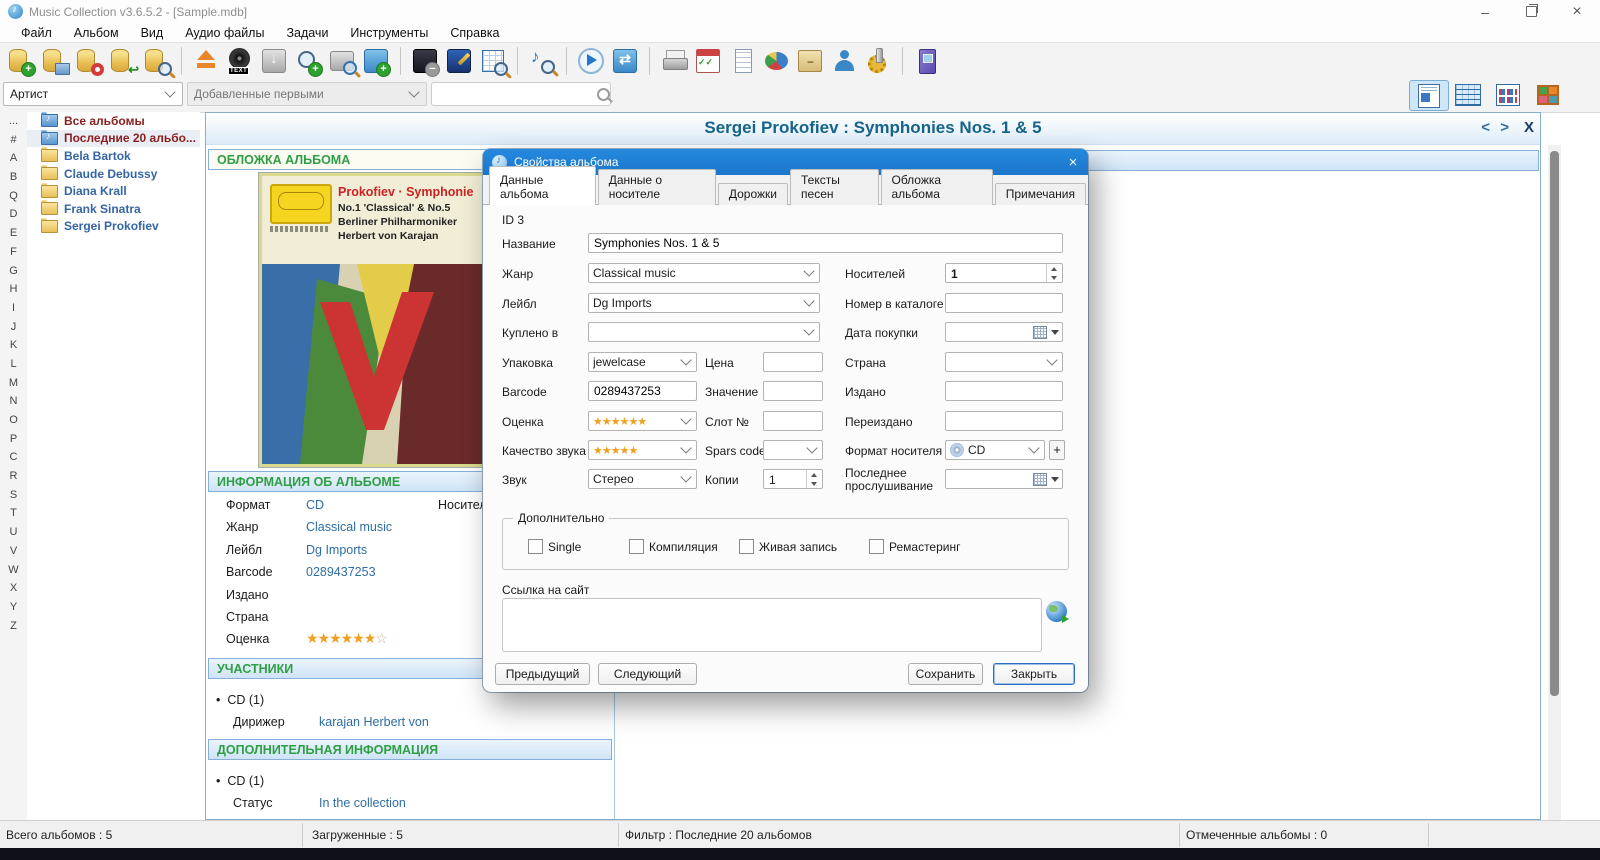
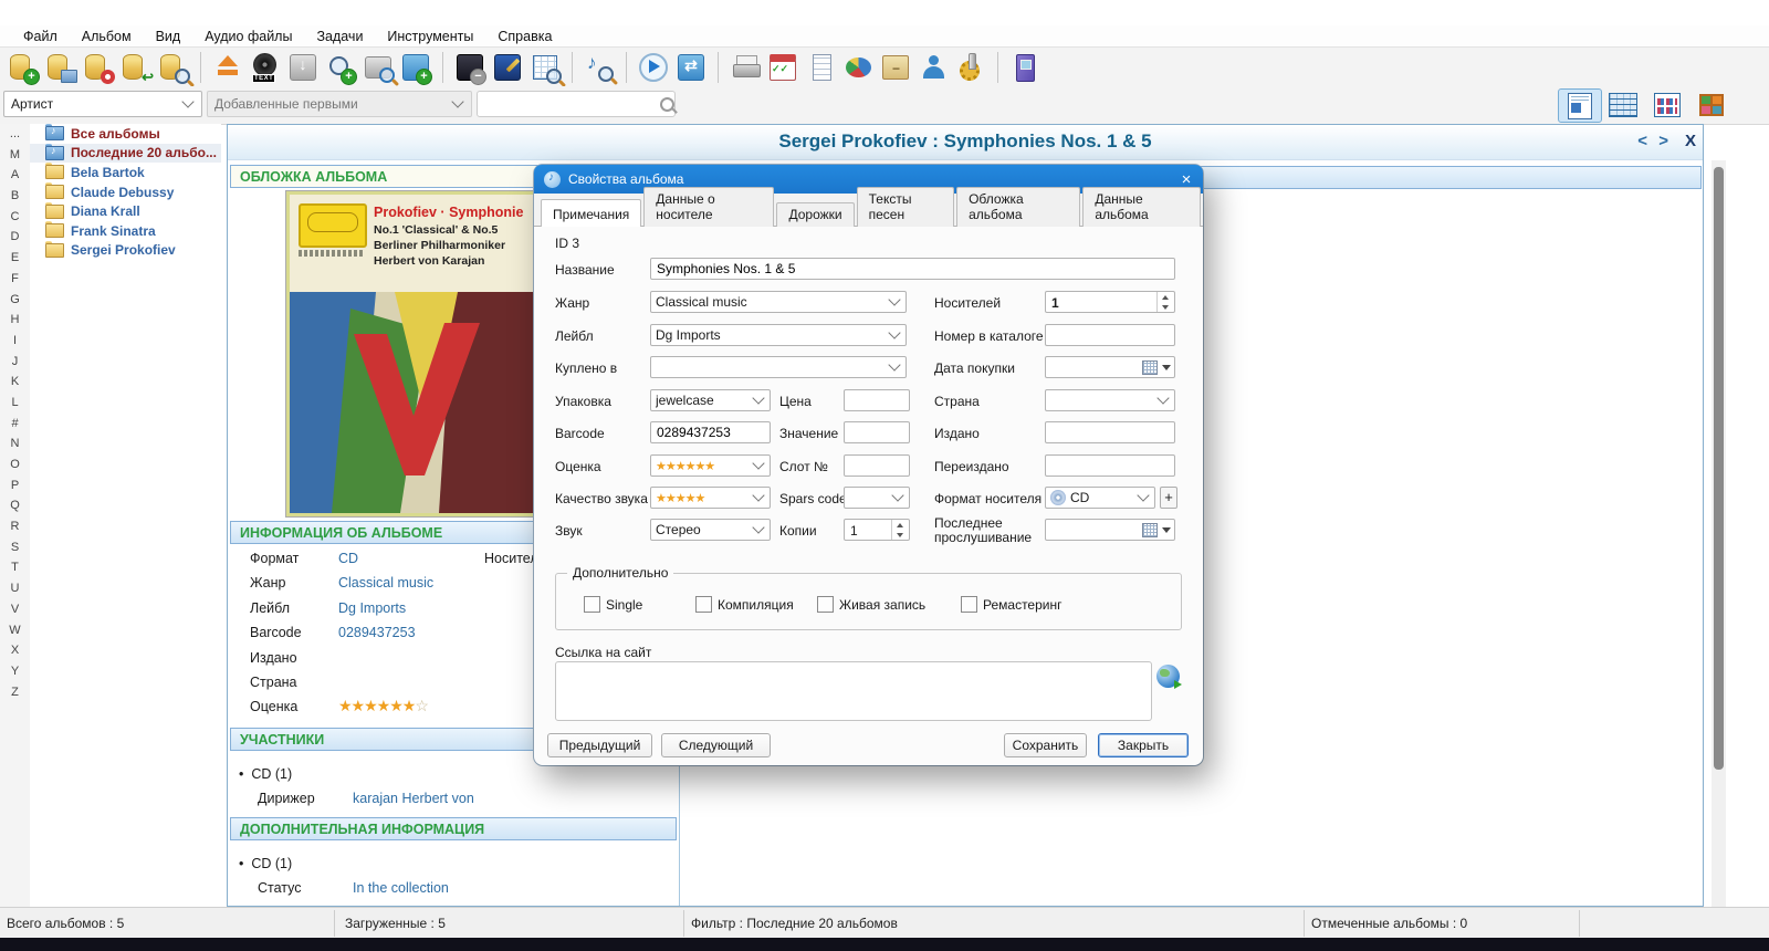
- Music Collection v3.6.5.2 - [Sample.mdb]
  Файл
  Альбом
  Вид
  Аудио файлы
  Задачи
  Инструменты
  Справка
  +
  +
  +
  −
  Артист
  Добавленные первыми
  ...
- #
+ M
  A
  B
- Q
+ C
  D
  E
  F
  G
  H
  I
  J
  K
  L
- M
+ #
  N
  O
  P
- C
+ Q
  R
  S
  T
  U
  V
  W
  X
  Y
  Z
  Все альбомы
  Последние 20 альбо...
  Bela Bartok
  Claude Debussy
  Diana Krall
  Frank Sinatra
  Sergei Prokofiev
  Sergei Prokofiev : Symphonies Nos. 1 & 5
  <
  >
  X
  ОБЛОЖКА АЛЬБОМА
  Prokofiev · Symphonie
  No.1 'Classical' & No.5
  Berliner Philharmoniker
  Herbert von Karajan
  ИНФОРМАЦИЯ ОБ АЛЬБОМЕ
  Формат
  CD
  Жанр
  Classical music
  Лейбл
  Dg Imports
  Barcode
  0289437253
  Издано
  Страна
  Оценка
  ★★★★★★☆
  УЧАСТНИКИ
  • CD (1)
  Дирижер
  karajan Herbert von
  ДОПОЛНИТЕЛЬНАЯ ИНФОРМАЦИЯ
  • CD (1)
  Статус
  In the collection
  Свойства альбома
- Данные альбома
+ Примечания
  Данные о носителе
  Дорожки
  Тексты песен
  Обложка альбома
- Примечания
+ Данные альбома
  ID 3
  Название
  Symphonies Nos. 1 & 5
  Жанр
  Classical music
  Носителей
  1
  Лейбл
  Dg Imports
  Номер в каталоге
  Куплено в
  Дата покупки
  Упаковка
  jewelcase
  Цена
  Страна
  Barcode
  0289437253
  Значение
  Издано
  Оценка
  ★★★★★★
  Слот №
  Переиздано
  Качество звука
  ★★★★★
  Spars cod
  Формат носителя
  CD
  +
  Звук
  Стерео
  Копии
  1
  Последнее прослушивание
  Дополнительно
  Single
  Компиляция
  Живая запись
  Ремастеринг
  Ссылка на сайт
  Предыдущий
  Следующий
  Сохранить
  Закрыть
  Всего альбомов : 5
  Загруженные : 5
  Фильтр : Последние 20 альбомов
  Отмеченные альбомы : 0
